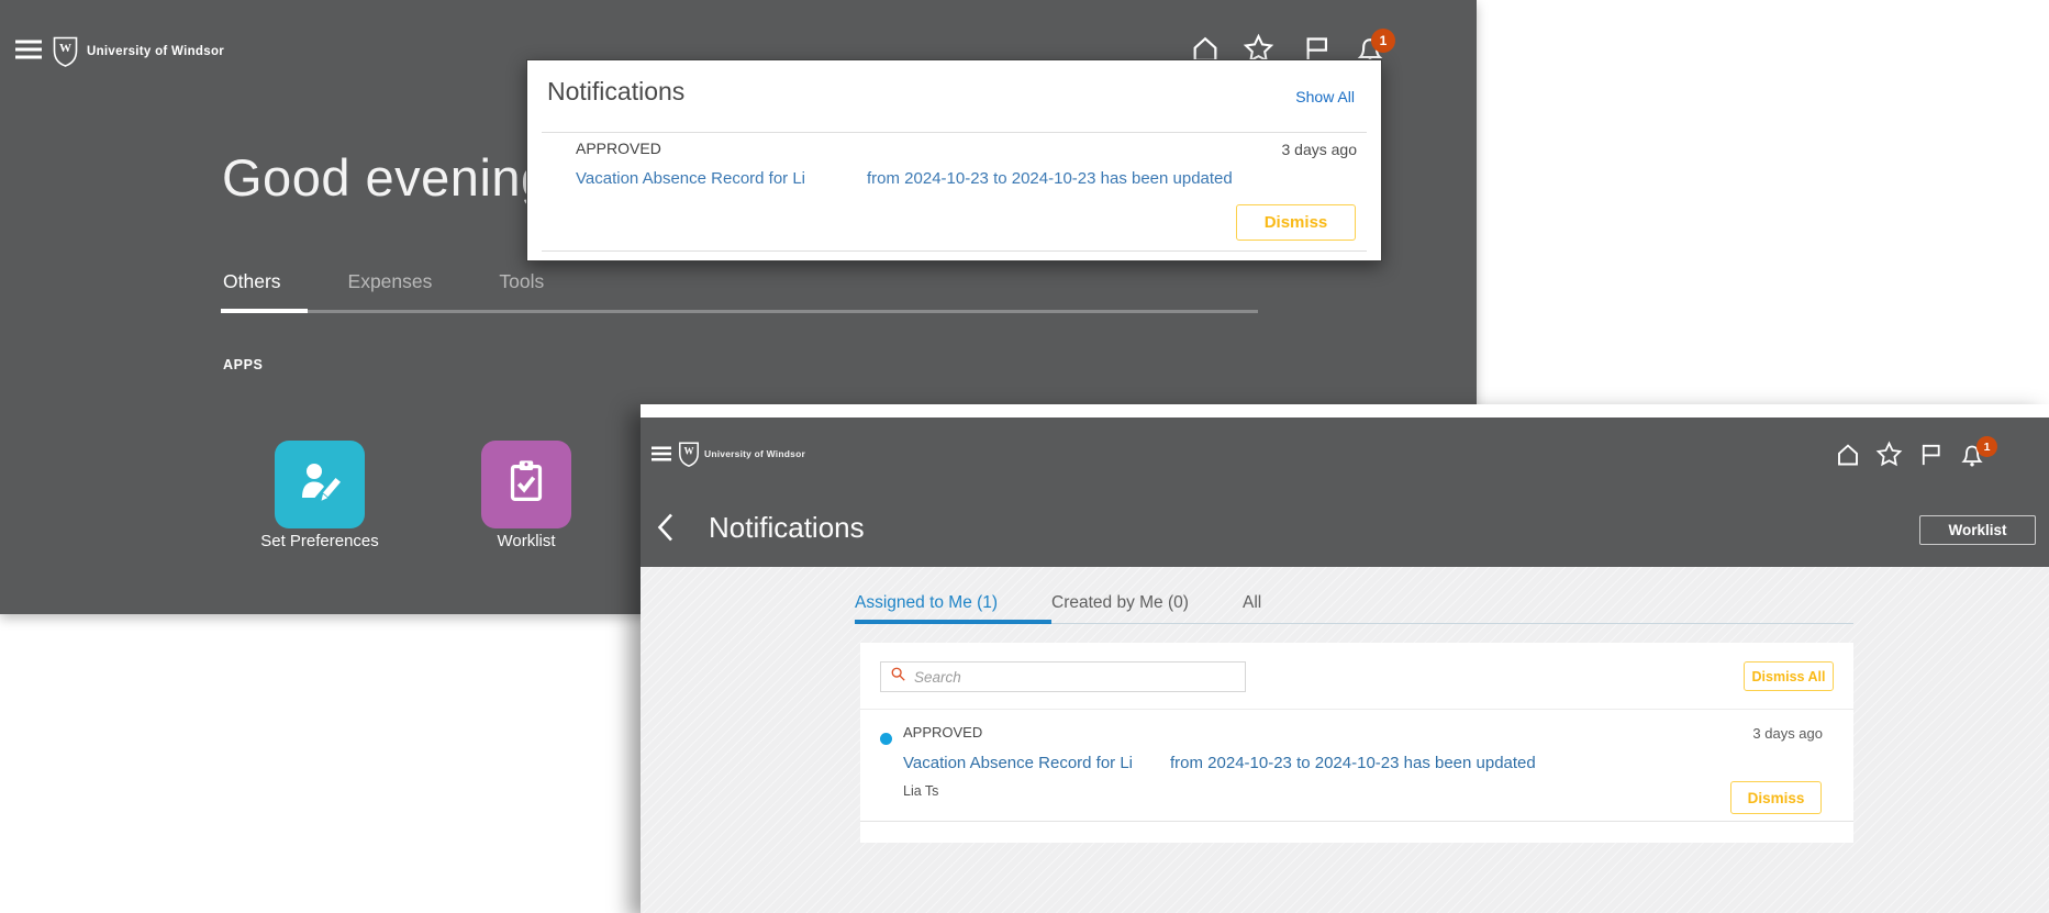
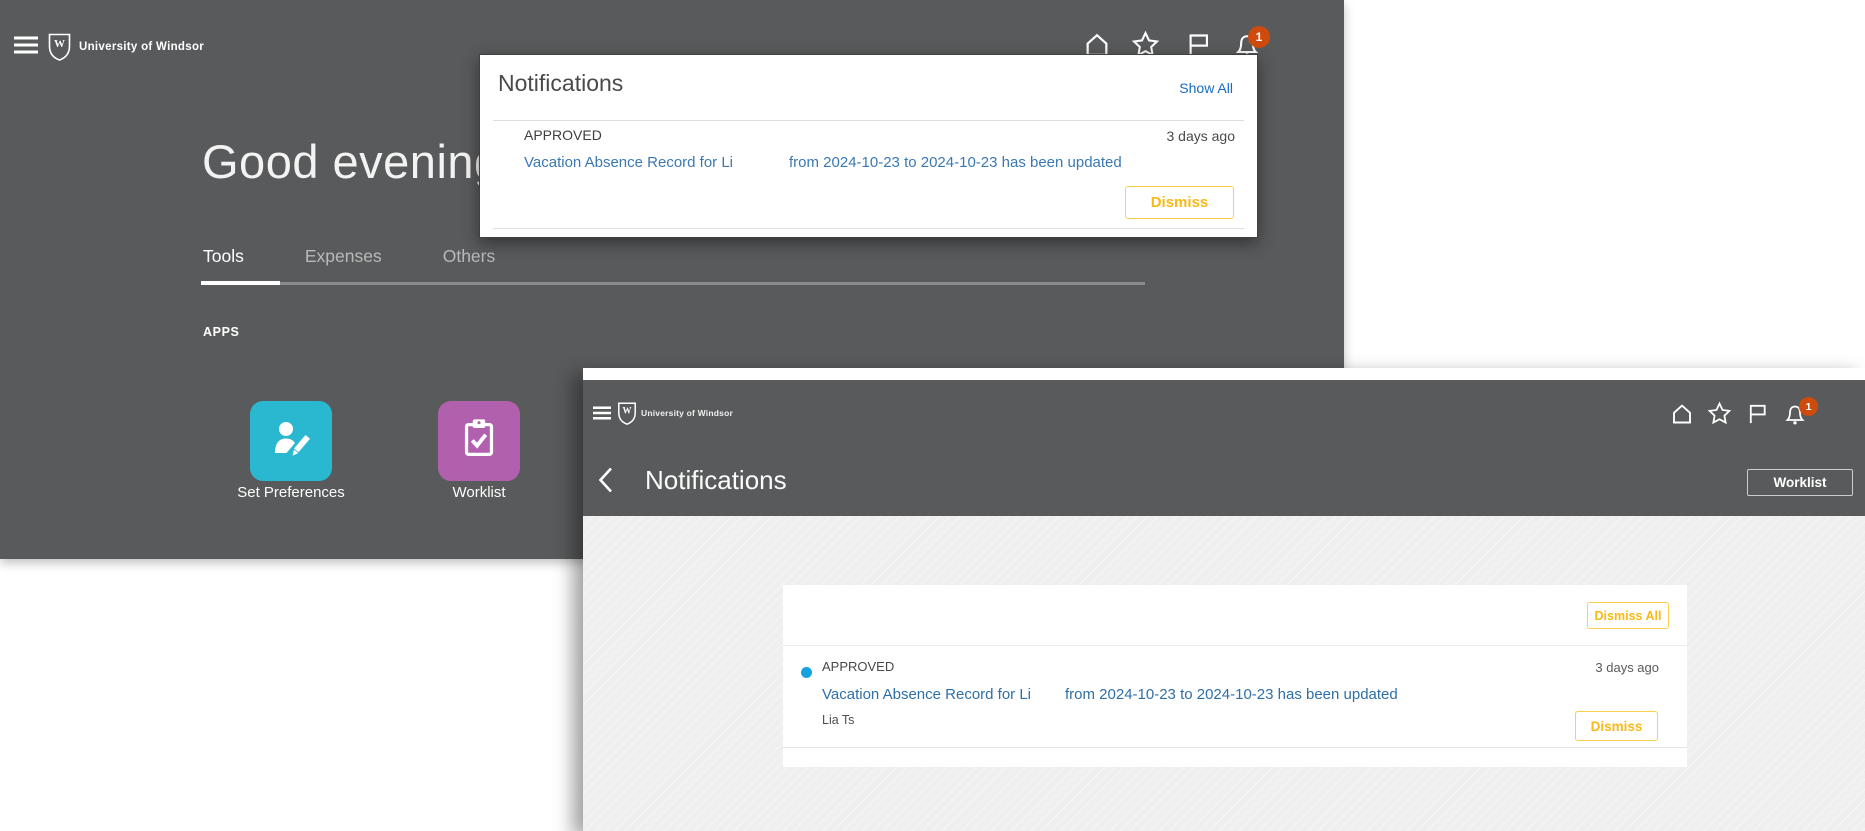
  W
  University of Windsor
  1
  Good evenin
- Others
+ Tools
  Expenses
- Tools
+ Others
  APPS
  Set Preferences
  Worklist
  Notifications
  Show All
  APPROVED
  3 days ago
  Vacation Absence Record for Li
  from 2024-10-23 to 2024-10-23 has been updated
  Dismiss
  W
  University of Windsor
  1
  Notifications
  Worklist
- Assigned to Me (1)
- Created by Me (0)
- All
- Search
  Dismiss All
  APPROVED
  3 days ago
  Vacation Absence Record for Li
  from 2024-10-23 to 2024-10-23 has been updated
  Lia Ts
  Dismiss
